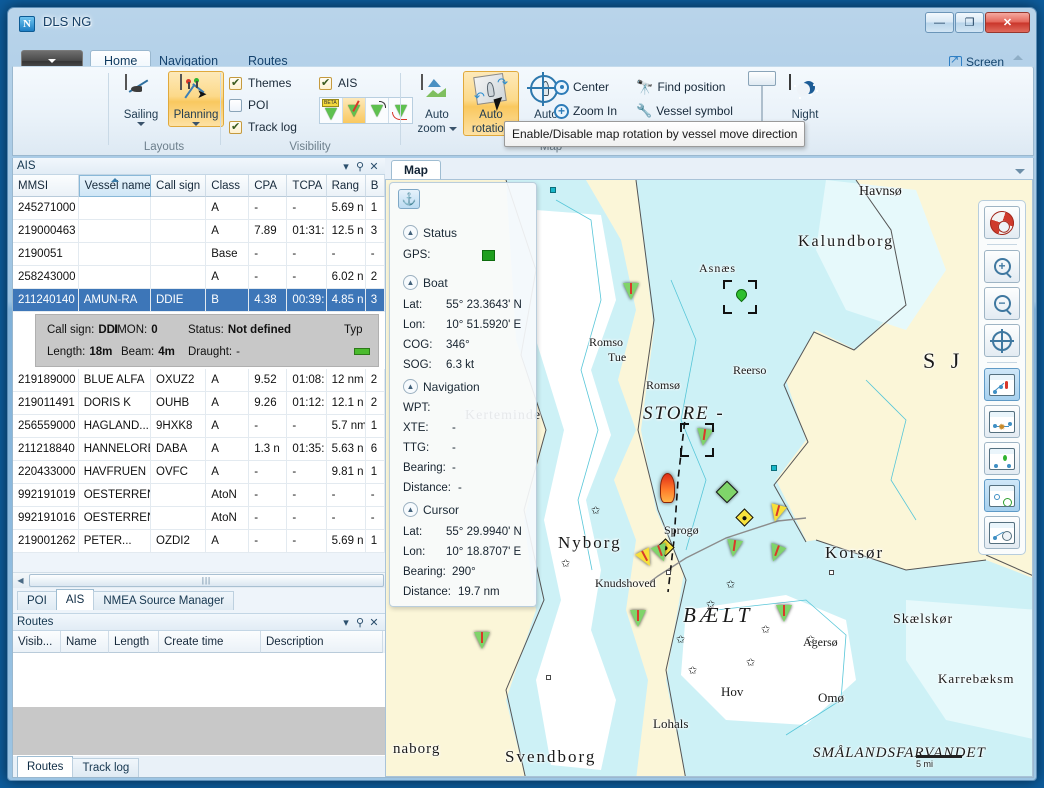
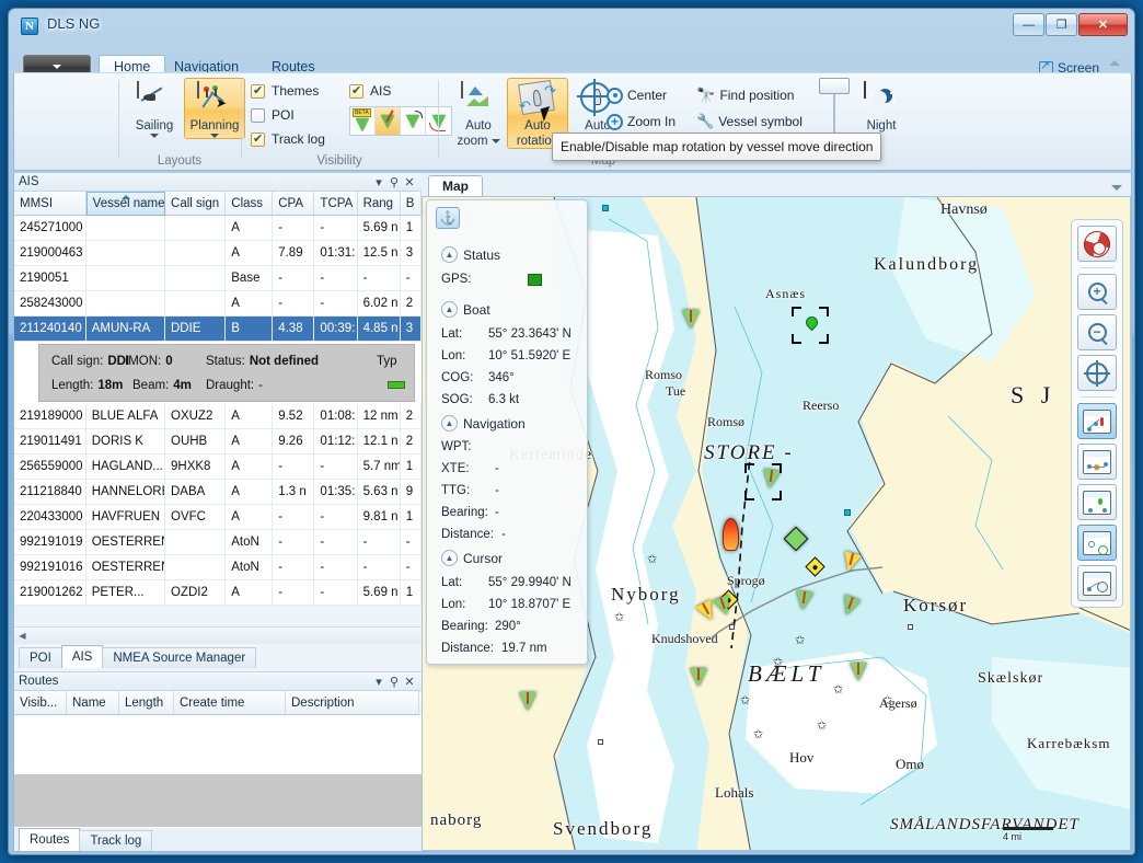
  N
  DLS NG
  —
  ❐
  ✕
  Home
  Navigation
  Routes
  Screen
  Sailing
  ➤
  Planning
  Layouts
  Themes
  POI
  Track log
  AIS
  Visibility
  Auto
  zoom
  ↷
  ↶
  Auto
  rotatio
  Aut
  Center
  +
  Zoom In
  🔭
  Find position
  🔧
  Vessel symbol
  Night
  Map
  Enable/Disable map rotation by vessel move direction
  AIS
  ▾
  ⚲
  ✕
  MMSI
  Vessel name
  Call sign
  Class
  CPA
  TCPA
  Rang
  B
  245271000
  A
  -
  -
  5.69 n
  1
  219000463
  A
  7.89
  01:31:
  12.5 n
  3
  2190051
  Base
  -
  -
  -
  -
  258243000
  A
  -
  -
  6.02 n
  2
  211240140
  AMUN-RA
  DDIE
  B
  4.38
  00:39:
  4.85 n
  3
  Call sign:
  DDI
  IMON:
  0
  Status:
  Not defined
  Typ
  Length:
  18m
  Beam:
  4m
  Draught:
  -
  219189000
  BLUE ALFA
  OXUZ2
  A
  9.52
  01:08:
  12 nm
  2
  219011491
  DORIS K
  OUHB
  A
  9.26
  01:12:
  12.1 n
  2
  256559000
  HAGLAND...
  9HXK8
  A
  -
  -
  5.7 nm
  1
  211218840
  HANNELOR
  DABA
  A
  1.3 n
  01:35:
  5.63 n
- 6
+ 9
  220433000
  HAVFRUEN
  OVFC
  A
  -
  -
  9.81 n
  1
  992191019
  AtoN
  -
  -
  -
  -
  992191016
  AtoN
  -
  -
  -
  -
  219001262
  PETER...
  OZDI2
  A
  -
  -
  5.69 n
  1
  ◀
- |||
  POI
  AIS
  NMEA Source Manager
  Routes
  ▾
  ⚲
  ✕
  Visib...
  Name
  Length
  Create time
  Description
  Routes
  Track log
  Map
  Havnsø
  Kalundborg
  Asnæs
  Romso
  Tue
  Reerso
  Romsø
  S J
  STORE -
  Nyborg
  Sprogø
  Korsør
  Knudshoved
  BÆLT
  Skælskør
  Agersø
  Karrebæksm
  Hov
  Omø
  Lohals
  naborg
  Svendborg
  SMÅLANDSFARVANDET
  ✩
  ✩
  ✩
  ✩
  ✩
  ✩
  ✩
  ✩
  ✩
  ⚓
  ▲
  Status
  GPS:
  ▲
  Boat
  Lat:
  55° 23.3643' N
  Lon:
  10° 51.5920' E
  COG:
  346°
  SOG:
  6.3 kt
  ▲
  Navigation
  WPT:
  XTE:
  -
  TTG:
  -
  Bearing:
  -
  Distance:
  -
  ▲
  Cursor
  Lat:
  55° 29.9940' N
  Lon:
  10° 18.8707' E
  Bearing:
  290°
  Distance:
  19.7 nm
  +
  −
  ✹
- 5 mi
+ 4 mi
